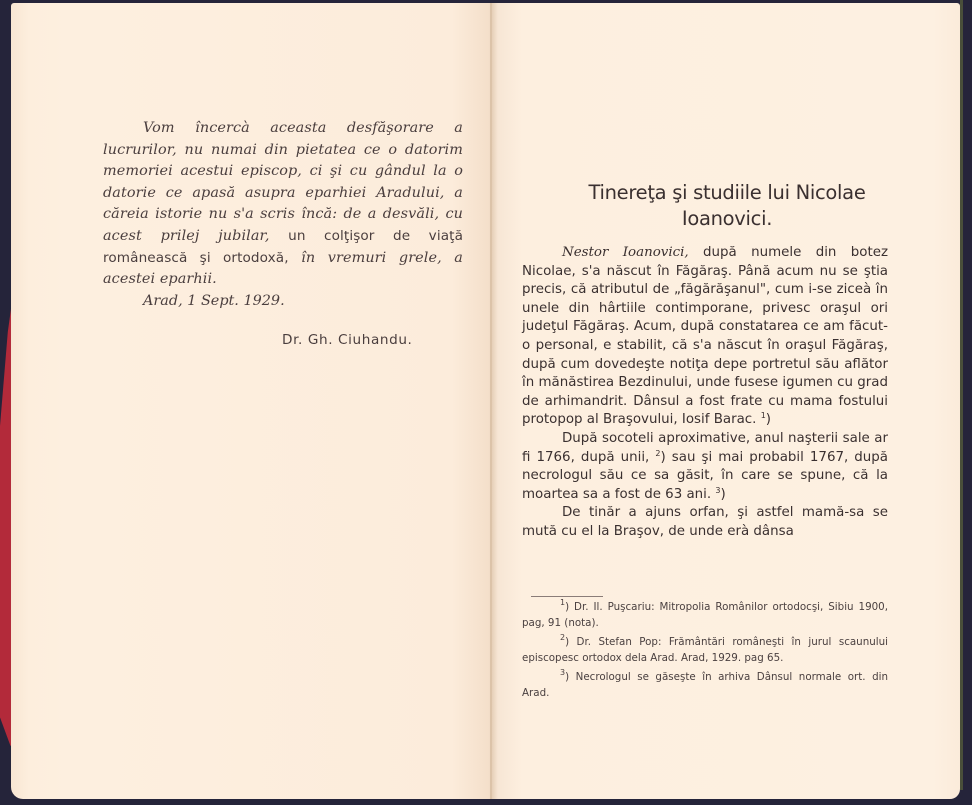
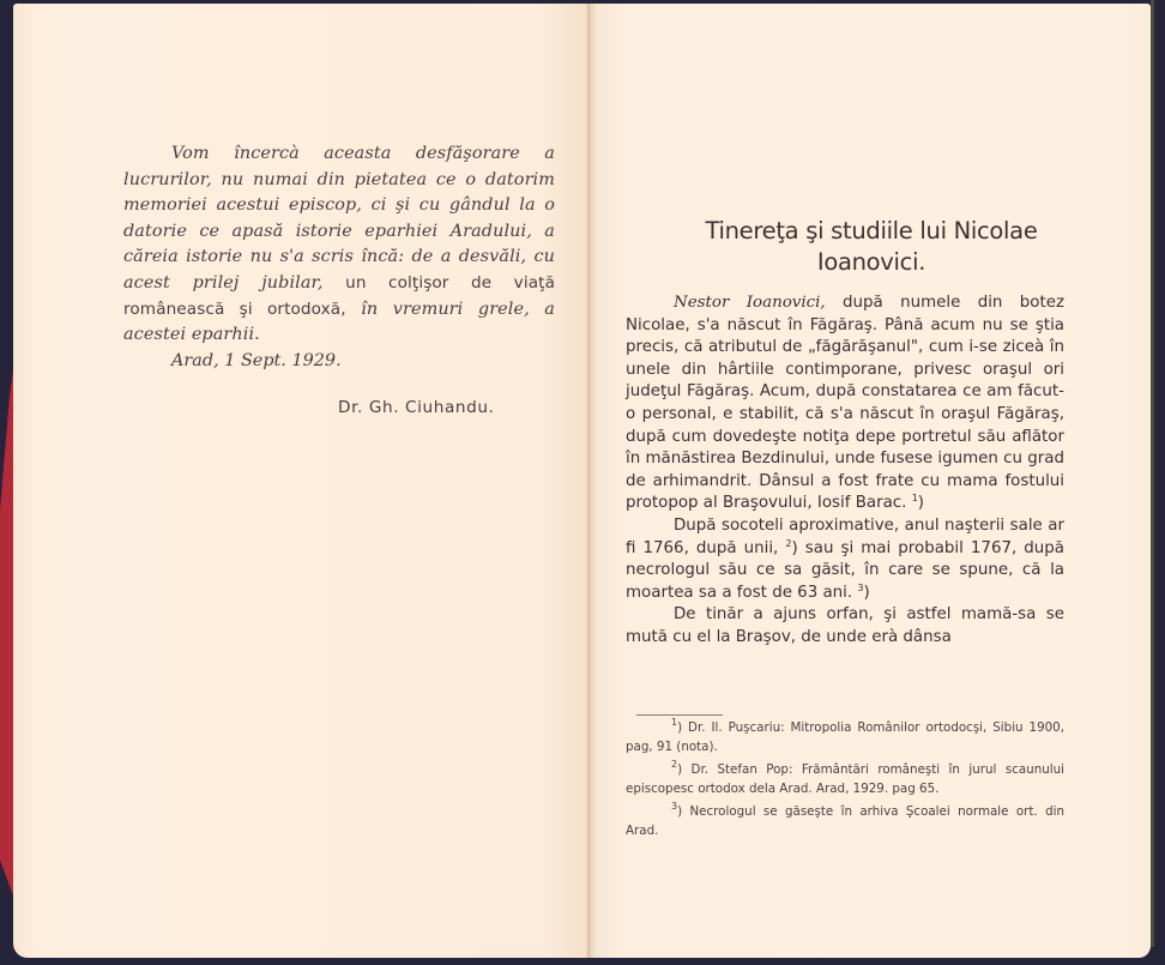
- Vom încercà aceasta desfăşorare a lucrurilor, nu numai din pietatea ce o datorim memoriei acestui episcop, ci şi cu gândul la o datorie ce apasă asupra eparhiei Aradului, a căreia istorie nu s'a scris încă: de a desvăli, cu acest prilej jubilar, un colţişor de viaţă românească şi ortodoxă, în vremuri grele, a acestei eparhii.
+ Vom încercà aceasta desfăşorare a lucrurilor, nu numai din pietatea ce o datorim memoriei acestui episcop, ci şi cu gândul la o datorie ce apasă istorie eparhiei Aradului, a căreia istorie nu s'a scris încă: de a desvăli, cu acest prilej jubilar, un colţişor de viaţă românească şi ortodoxă, în vremuri grele, a acestei eparhii.
  Arad, 1 Sept. 1929.
  Dr. Gh. Ciuhandu.
  Tinereţa şi studiile lui Nicolae
  Ioanovici.
  Nestor Ioanovici, după numele din botez Nicolae, s'a născut în Făgăraş. Până acum nu se ştia precis, că atributul de „făgărăşanul", cum i-se ziceà în unele din hârtiile contimporane, privesc oraşul ori judeţul Făgăraş. Acum, după constatarea ce am făcut-o personal, e stabilit, că s'a născut în oraşul Făgăraş, după cum dovedeşte notiţa depe portretul său aflător în mănăstirea Bezdinului, unde fusese igumen cu grad de arhimandrit. Dânsul a fost frate cu mama fostului protopop al Braşovului, Iosif Barac. 1)
  După socoteli aproximative, anul naşterii sale ar fi 1766, după unii, 2) sau şi mai probabil 1767, după necrologul său ce sa găsit, în care se spune, că la moartea sa a fost de 63 ani. 3)
  De tinăr a ajuns orfan, şi astfel mamă-sa se mută cu el la Braşov, de unde erà dânsa
  1) Dr. Il. Puşcariu: Mitropolia Românilor ortodocşi, Sibiu 1900, pag, 91 (nota).
  2) Dr. Stefan Pop: Frământări româneşti în jurul scaunului episcopesc ortodox dela Arad. Arad, 1929. pag 65.
- 3) Necrologul se găseşte în arhiva Dânsul normale ort. din Arad.
+ 3) Necrologul se găseşte în arhiva Şcoalei normale ort. din Arad.
